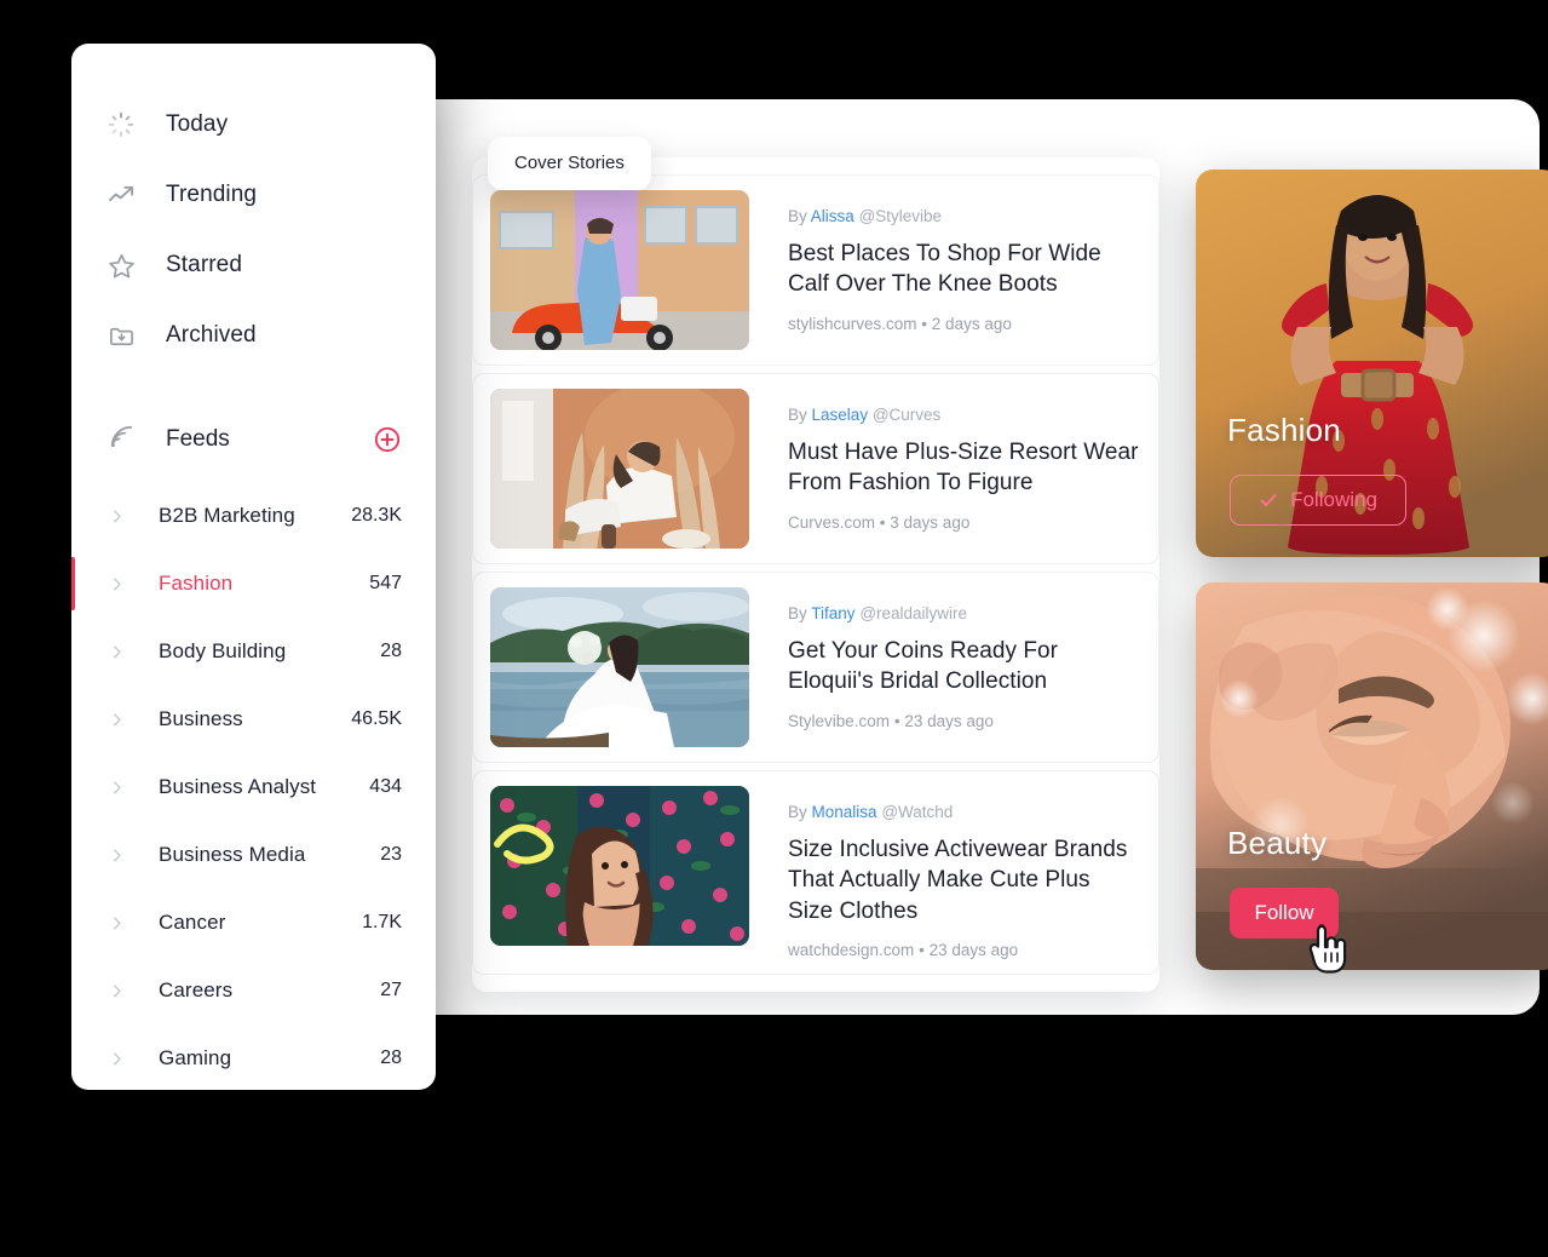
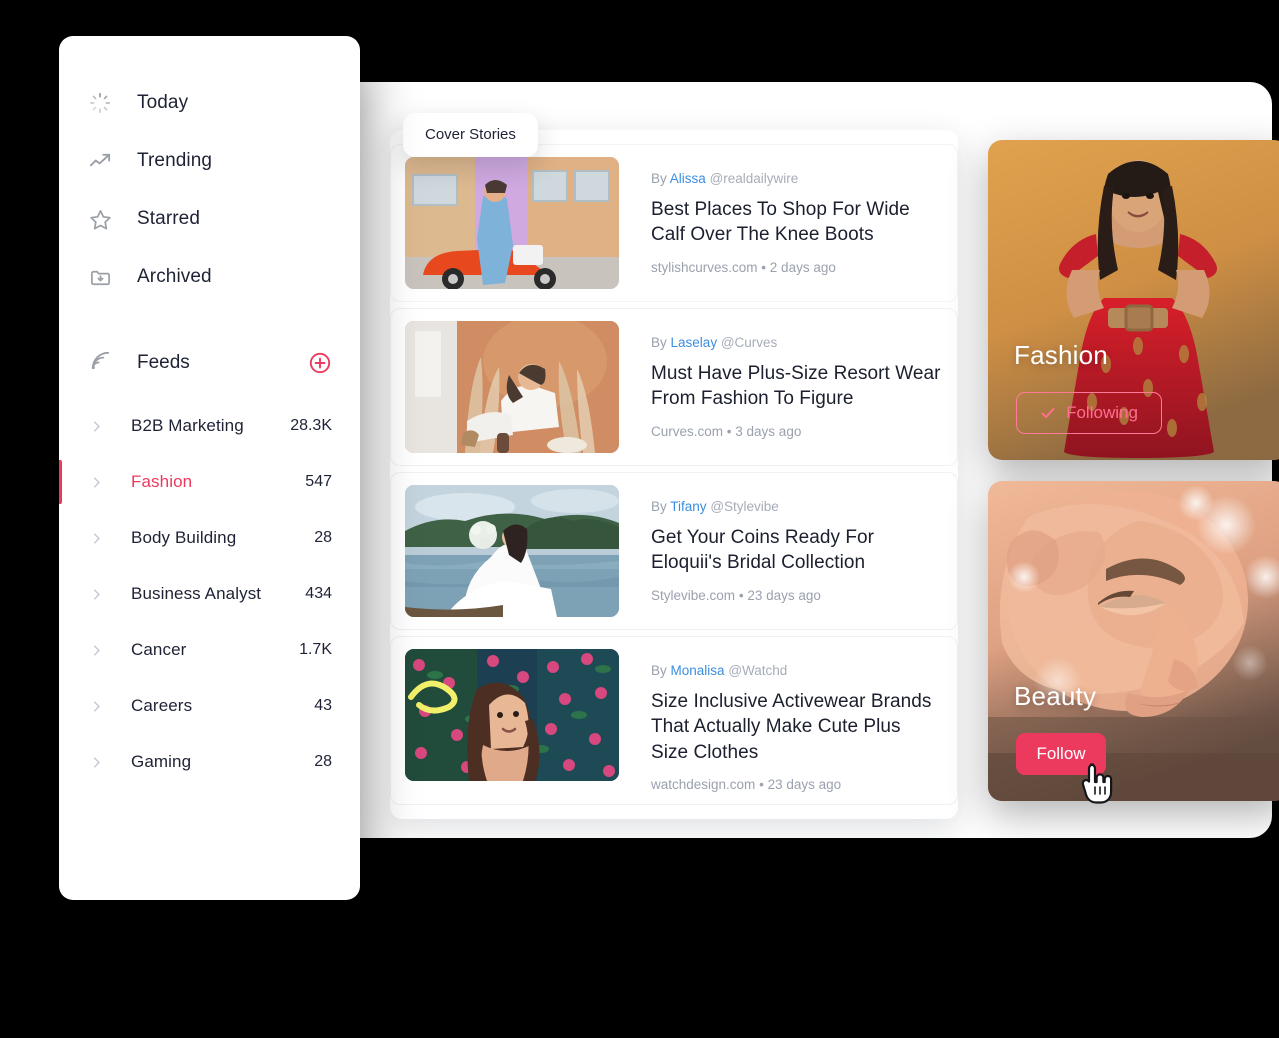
- By Alissa @Stylevibe
+ By Alissa @realdailywire
  Best Places To Shop For Wide Calf Over The Knee Boots
  stylishcurves.com • 2 days ago
  By Laselay @Curves
  Must Have Plus-Size Resort Wear From Fashion To Figure
  Curves.com • 3 days ago
- By Tifany @realdailywire
+ By Tifany @Stylevibe
  Get Your Coins Ready For Eloquii's Bridal Collection
  Stylevibe.com • 23 days ago
  By Monalisa @Watchd
  Size Inclusive Activewear Brands That Actually Make Cute Plus Size Clothes
  watchdesign.com • 23 days ago
  Cover Stories
  Fashion
  Following
  Beauty
  Follow
  Today
  Trending
  Starred
  Archived
  Feeds
  B2B Marketing
  28.3K
  Fashion
  547
  Body Building
  28
- Business
- 46.5K
  Business Analyst
  434
- Business Media
- 23
  Cancer
  1.7K
  Careers
- 27
+ 43
  Gaming
  28
